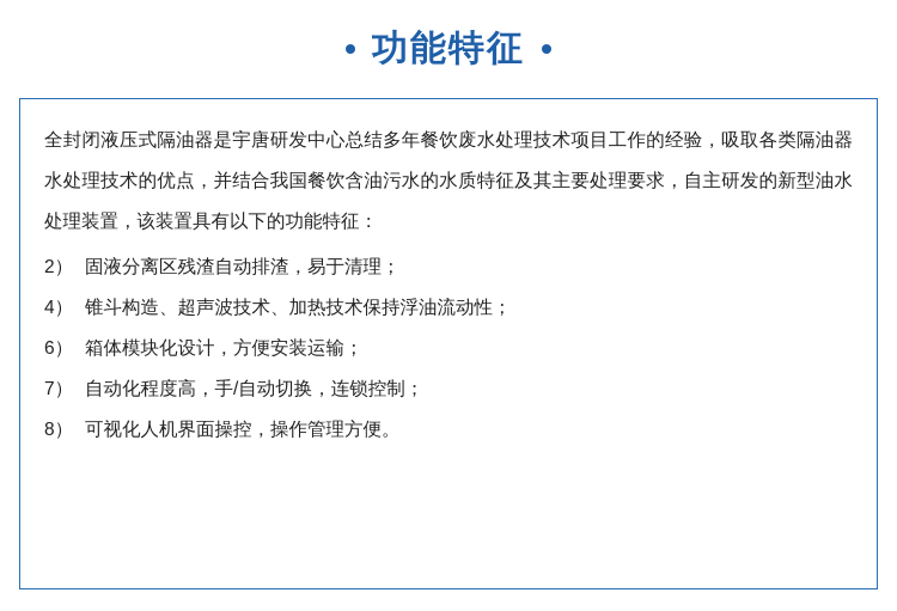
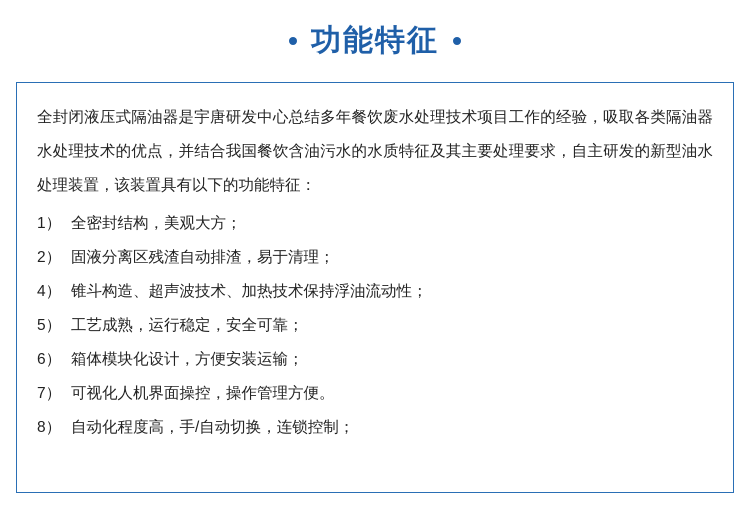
  功能特征
  全封闭液压式隔油器是宇唐研发中心总结多年餐饮废水处理技术项目工作的经验，吸取各类隔油器水处理技术的优点，并结合我国餐饮含油污水的水质特征及其主要处理要求，自主研发的新型油水处理装置，该装置具有以下的功能特征：
+ 1）
+ 全密封结构，美观大方；
  2）
  固液分离区残渣自动排渣，易于清理；
  4）
  锥斗构造、超声波技术、加热技术保持浮油流动性；
+ 5）
+ 工艺成熟，运行稳定，安全可靠；
  6）
  箱体模块化设计，方便安装运输；
  7）
- 自动化程度高，手/自动切换，连锁控制；
+ 可视化人机界面操控，操作管理方便。
  8）
- 可视化人机界面操控，操作管理方便。
+ 自动化程度高，手/自动切换，连锁控制；
